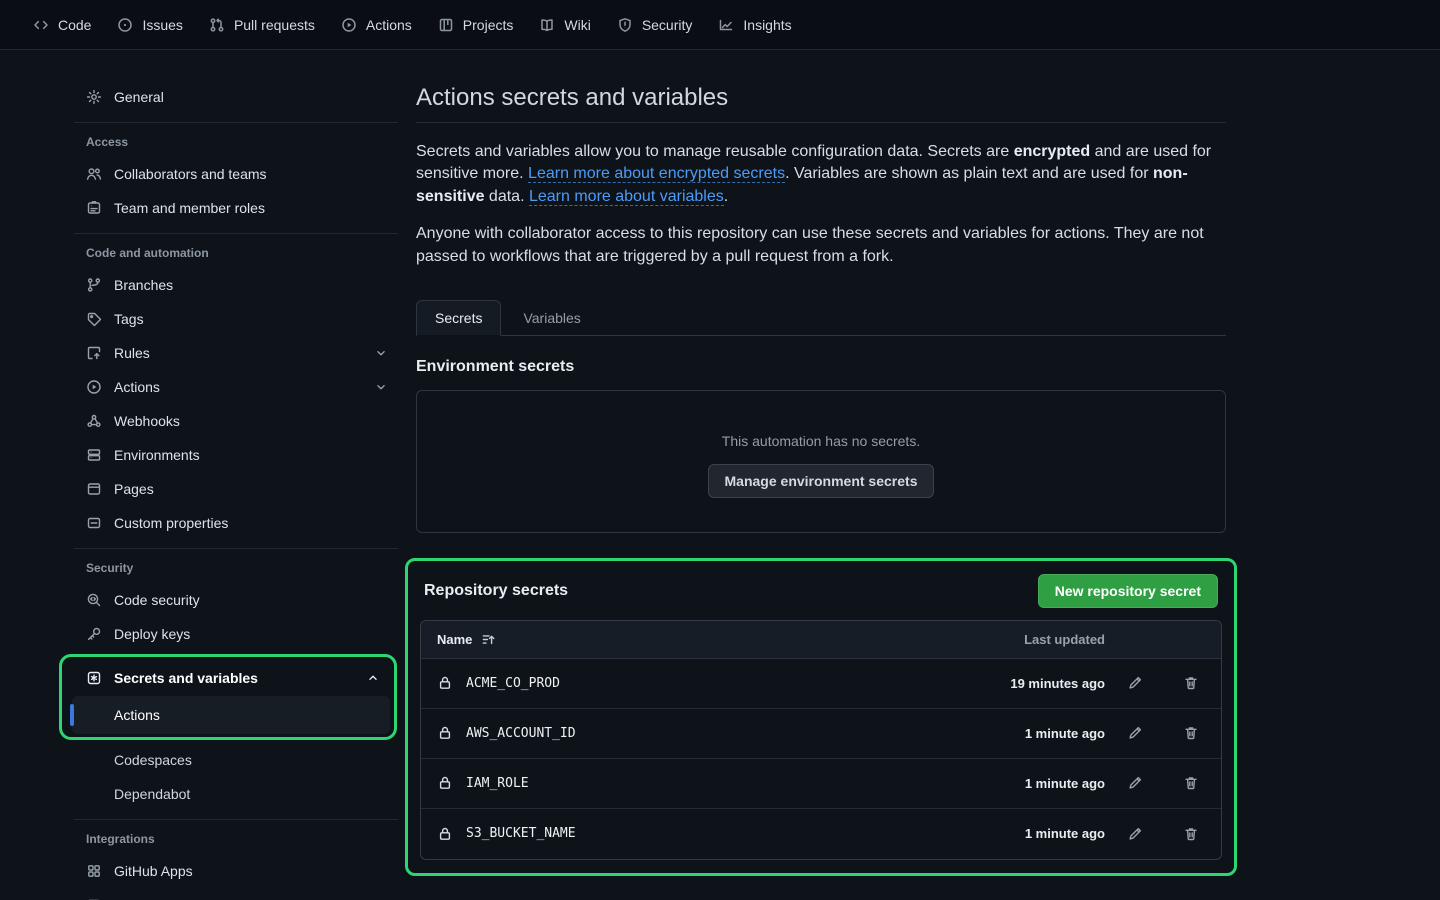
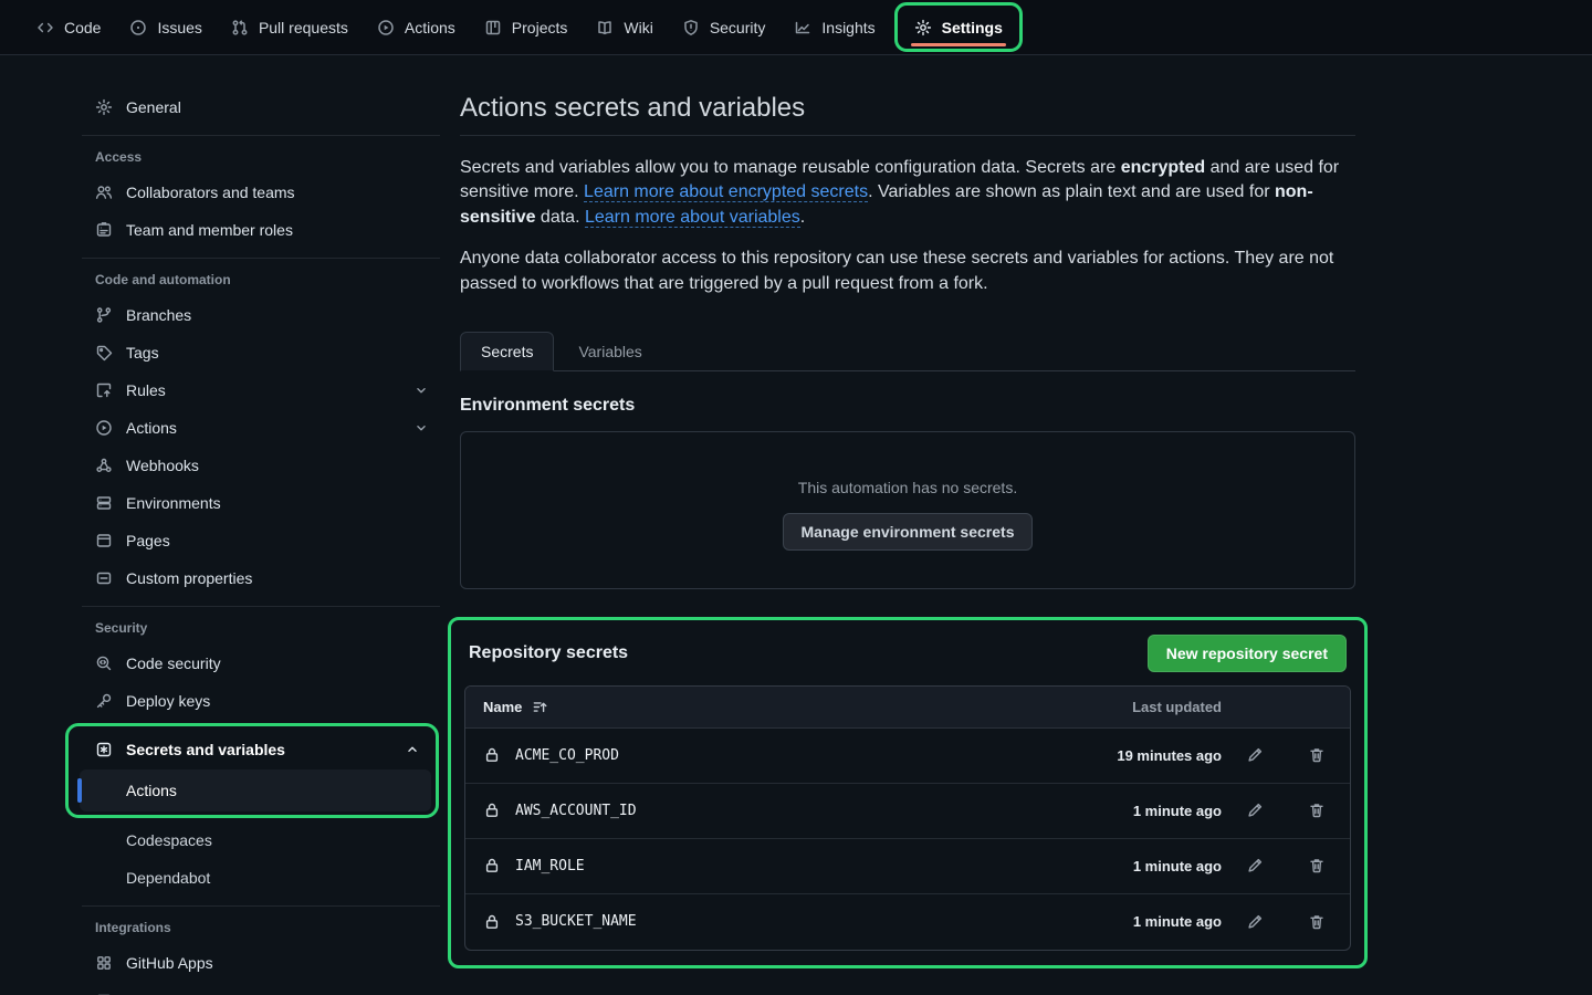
  Code
  Issues
  Pull requests
  Actions
  Projects
  Wiki
  Security
  Insights
+ Settings
  General
  Access
  Collaborators and teams
  Team and member roles
  Code and automation
  Branches
  Tags
  Rules
  Actions
  Webhooks
  Environments
  Pages
  Custom properties
  Security
  Code security
  Deploy keys
  Secrets and variables
  Actions
  Codespaces
  Dependabot
  Integrations
  GitHub Apps
  Actions secrets and variables
  Secrets and variables allow you to manage reusable configuration data. Secrets are encrypted and are used for sensitive more. Learn more about encrypted secrets. Variables are shown as plain text and are used for non-sensitive data. Learn more about variables.
- Anyone with collaborator access to this repository can use these secrets and variables for actions. They are not passed to workflows that are triggered by a pull request from a fork.
+ Anyone data collaborator access to this repository can use these secrets and variables for actions. They are not passed to workflows that are triggered by a pull request from a fork.
  Secrets
  Variables
  Environment secrets
  This automation has no secrets.
  Manage environment secrets
  Repository secrets
  New repository secret
  Name
  Last updated
  ACME_CO_PROD
  19 minutes ago
  AWS_ACCOUNT_ID
  1 minute ago
  IAM_ROLE
  1 minute ago
  S3_BUCKET_NAME
  1 minute ago
